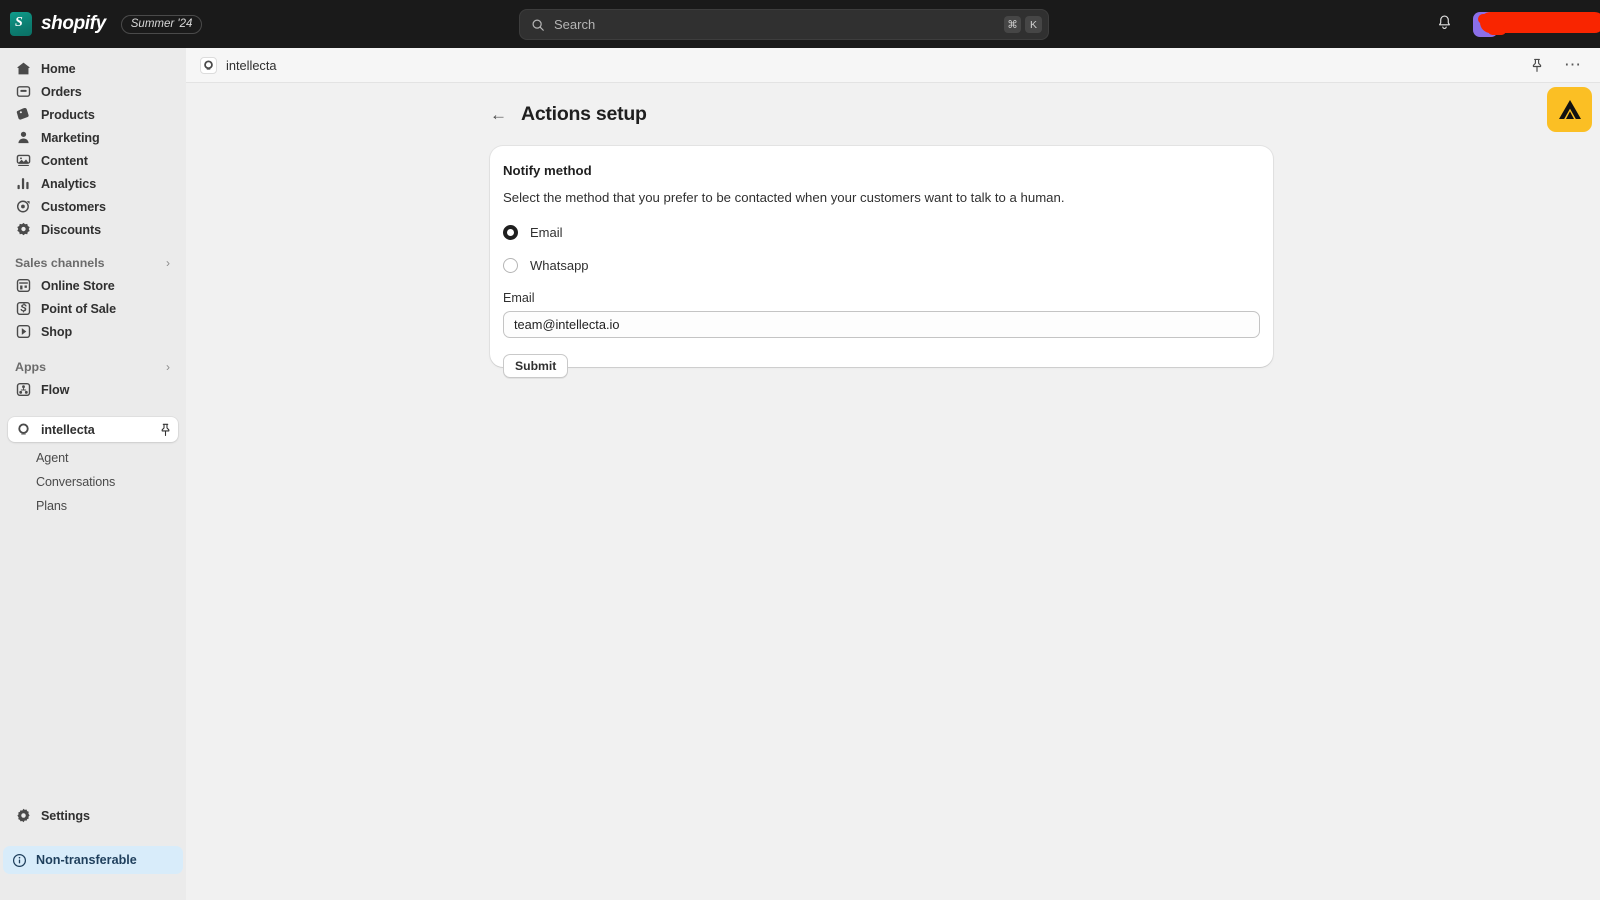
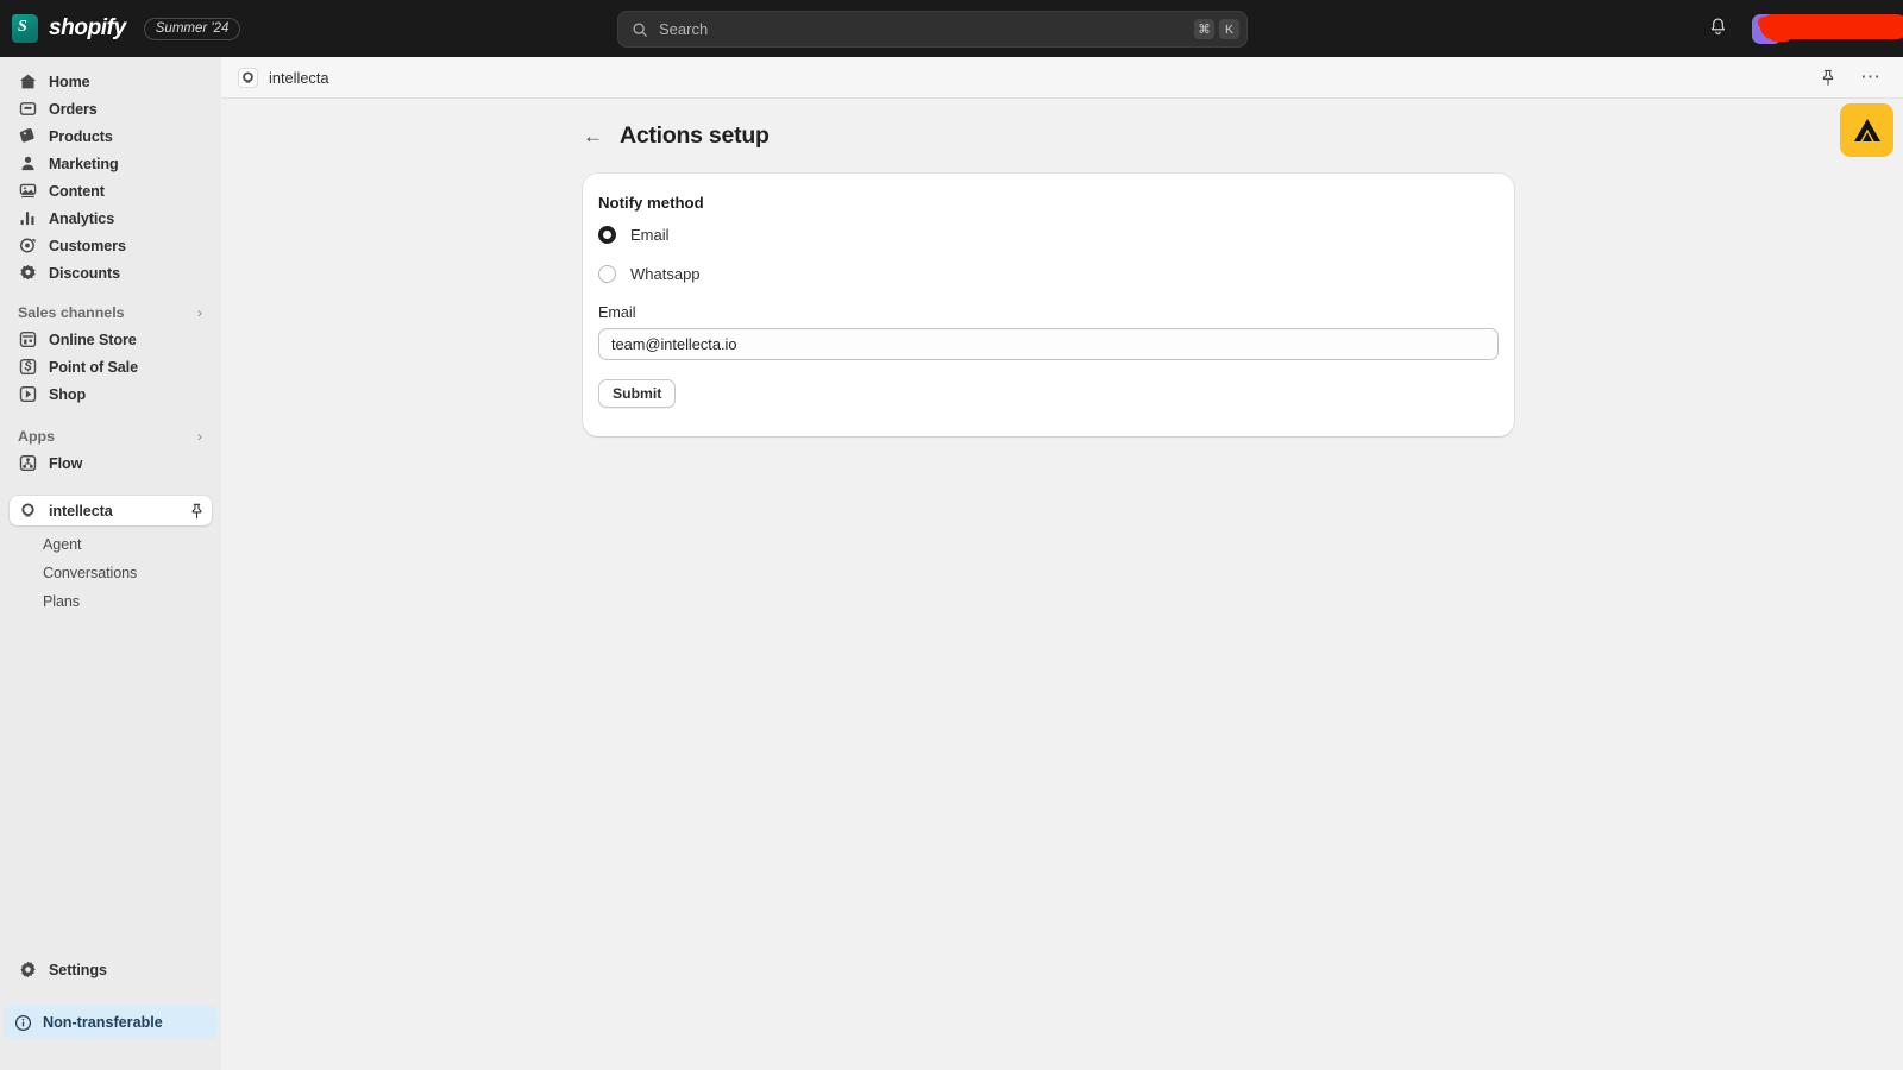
  shopify
  Summer '24
  Search
  ⌘
  K
  Home
  Orders
  Products
  Marketing
  Content
  Analytics
  Customers
  Discounts
  Sales channels
  ›
  Online Store
  Point of Sale
  Shop
  Apps
  ›
  Flow
  intellecta
  Agent
  Conversations
  Plans
  Settings
  Non-transferable
  intellecta
  ⋯
  ←
  Actions setup
  Notify method
- Select the method that you prefer to be contacted when your customers want to talk to a human.
  Email
  Whatsapp
  Email
  team@intellecta.io Submit
